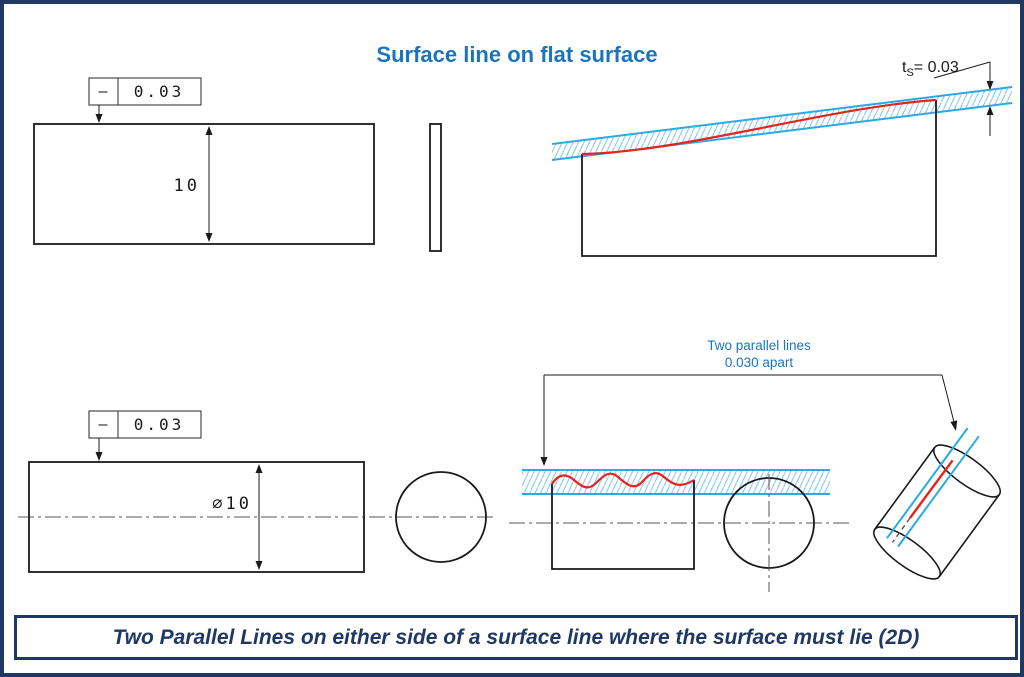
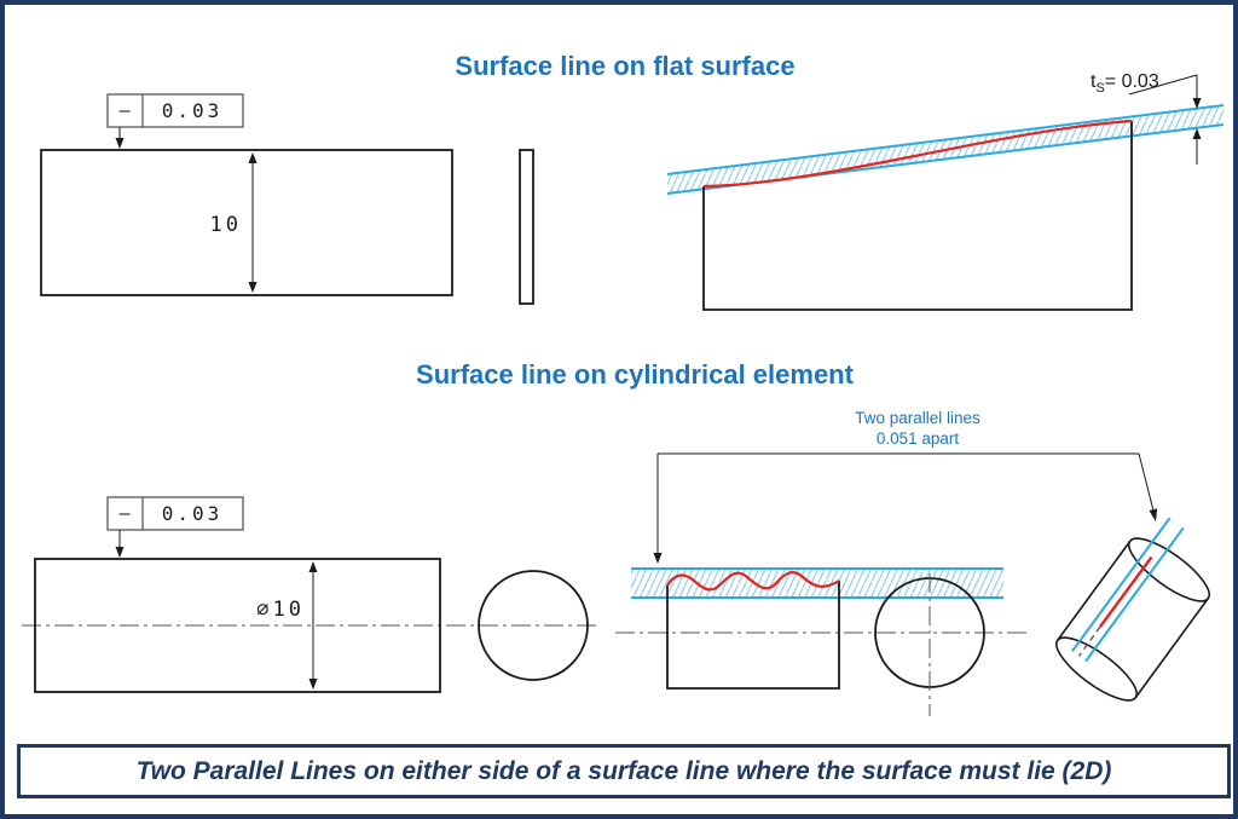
  Surface line on flat surface
  —
  0.03
  10
  tS= 0.03
+ Surface line on cylindrical element
  —
  0.03
  ⌀10
  Two parallel lines
- 0.030 apart
+ 0.051 apart
  Two Parallel Lines on either side of a surface line where the surface must lie (2D)
